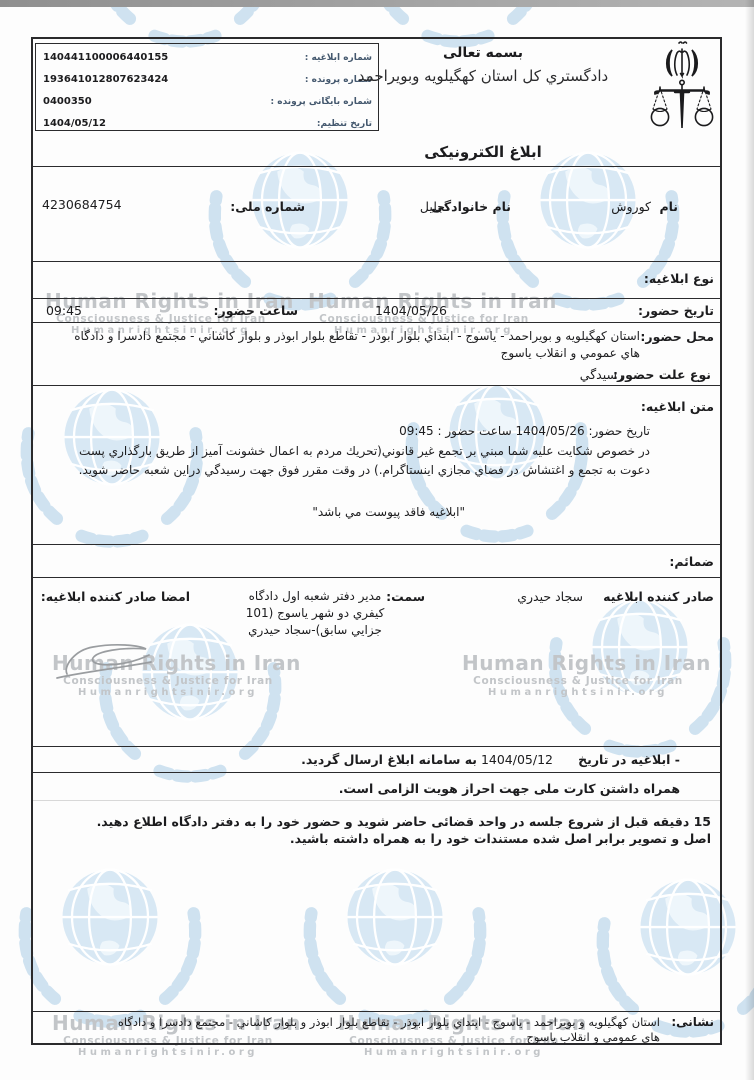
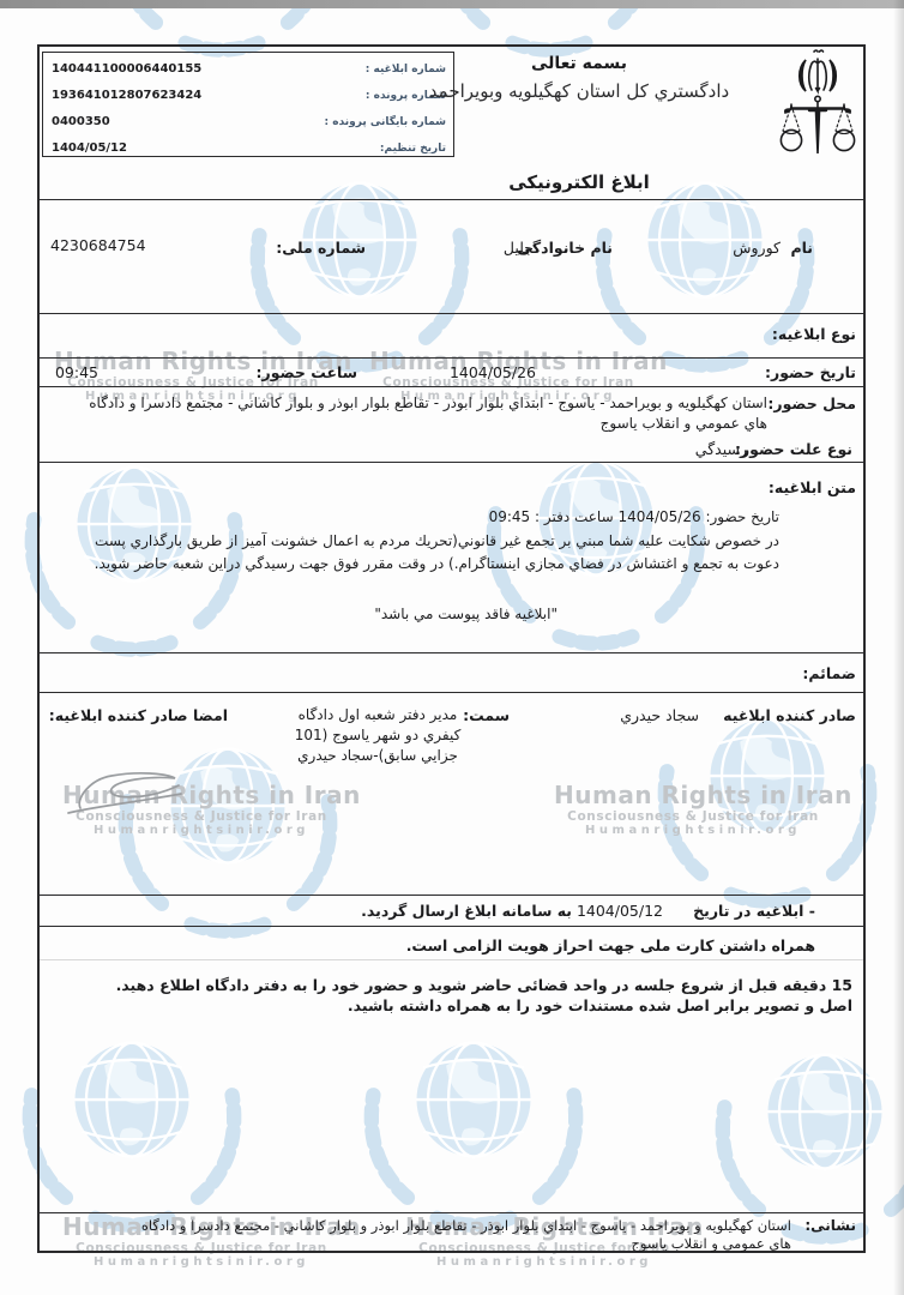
  Human Rights in Ira
  Consciousness & Justice for Iran
  Humanrightsinir.org
  Human Rights in Ira
  Consciousness & Justice for Iran
  Humanrightsinir.org
  Huaights in Ira
  Consciousness & Justice for Iran
  Humanrightsinir.org
  Human Rights in Ira
  Consciousness & Justice for Iran
  Humanrightsinir.org
  Human Rights in Ira
  Consciousness & Justice for Iran
  Humanrightsinir.org
  Human Rights in Ira
  Consciousness & Justice for Iran
  Humanrightsinir.org
  شماره ابلاغیه :
  140441100006440155
  شماره پرونده :
  193641012807623424
  شماره بایگانی پرونده :
  0400350
  تاریخ تنظیم:
  1404/05/12
  بسمه تعالی
  دادگستري کل استان کهگیلویه وبویراحمد
  ابلاغ الکترونیکی
  نام
  کوروش
  نام خانوادگی
  جلیل
  شماره ملی:
  4230684754
  نوع ابلاغیه:
  تاریخ حضور:
  1404/05/26
  ساعت حضور:
  09:45
  محل حضور:
  استان کهگیلویه و بویراحمد - یاسوج - ابتداي بلوار ابوذر - تقاطع بلوار ابوذر و بلوار کاشاني - مجتمع دادسرا و دادگاه هاي عمومي و انقلاب یاسوج
  نوع علت حضور:
  رسیدگي
  متن ابلاغیه:
- تاریخ حضور: 1404/05/26 ساعت حضور : 09:45
+ تاریخ حضور: 1404/05/26 ساعت دفتر : 09:45
  در خصوص شکایت علیه شما مبني بر تجمع غیر قانوني(تحریك مردم به اعمال خشونت آمیز از طریق بارگذاري پست دعوت به تجمع و اغتشاش در فضاي مجازي اینستاگرام.) در وقت مقرر فوق جهت رسیدگي دراین شعبه حاضر شوید.
  "ابلاغیه فاقد پیوست مي باشد"
  ضمائم:
  صادر کننده ابلاغیه
  سجاد حیدري
  سمت:
  مدیر دفتر شعبه اول دادگاه کیفري دو شهر یاسوج (101 جزایي سابق)-سجاد حیدري
  امضا صادر کننده ابلاغیه:
  - ابلاغیه در تاریخ
  1404/05/12
  به سامانه ابلاغ ارسال گردید.
  همراه داشتن کارت ملی جهت احراز هویت الزامی است.
  15 دقیقه قبل از شروع جلسه در واحد قضائی حاضر شوید و حضور خود را به دفتر دادگاه اطلاع دهید.
  اصل و تصویر برابر اصل شده مستندات خود را به همراه داشته باشید.
  نشانی:
  استان کهگیلویه و بویراحمد - یاسوج - ابتداي بلوار ابوذر - تقاطع بلوار ابوذر و بلوار کاشاني - مجتمع دادسرا و دادگاه هاي عمومي و انقلاب یاسوج
